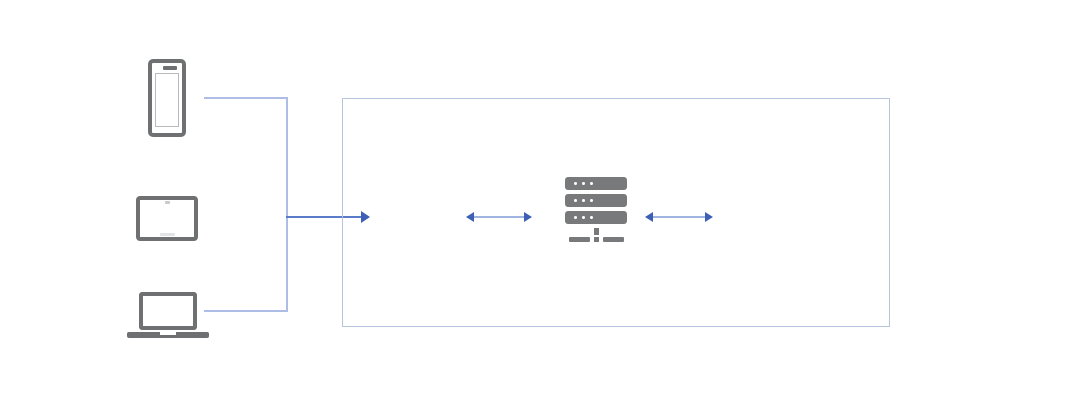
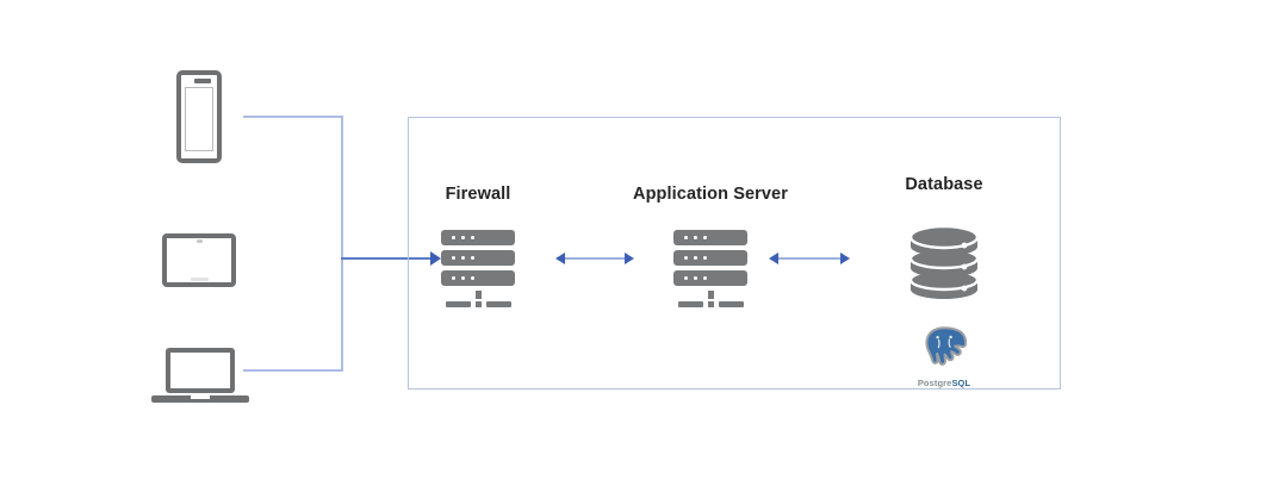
+ Firewall
+ Application Server
+ Database
+ PostgreSQL
